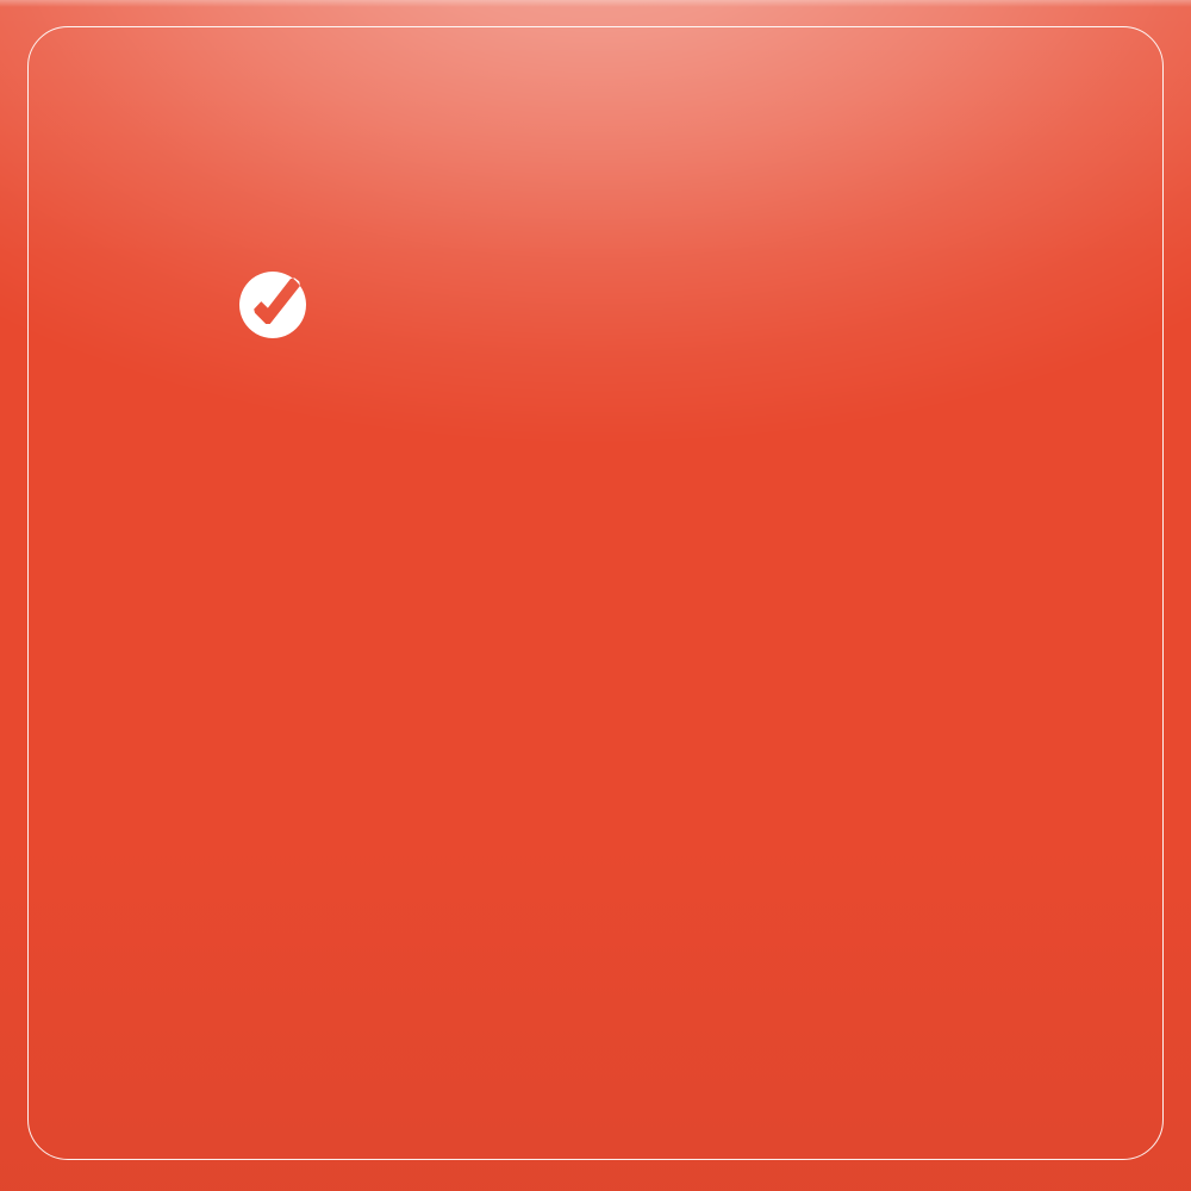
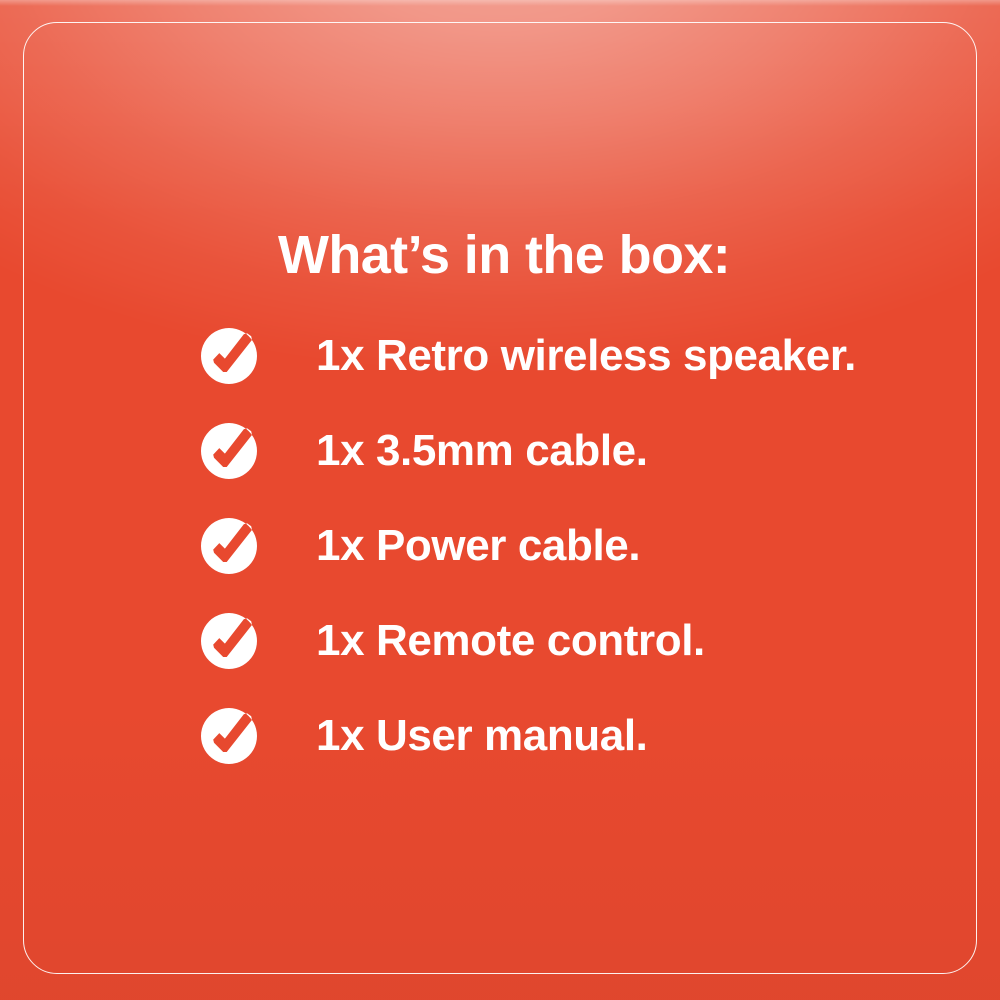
+ What’s in the box:
+ 1x Retro wireless speaker.
+ 1x 3.5mm cable.
+ 1x Power cable.
+ 1x Remote control.
+ 1x User manual.
